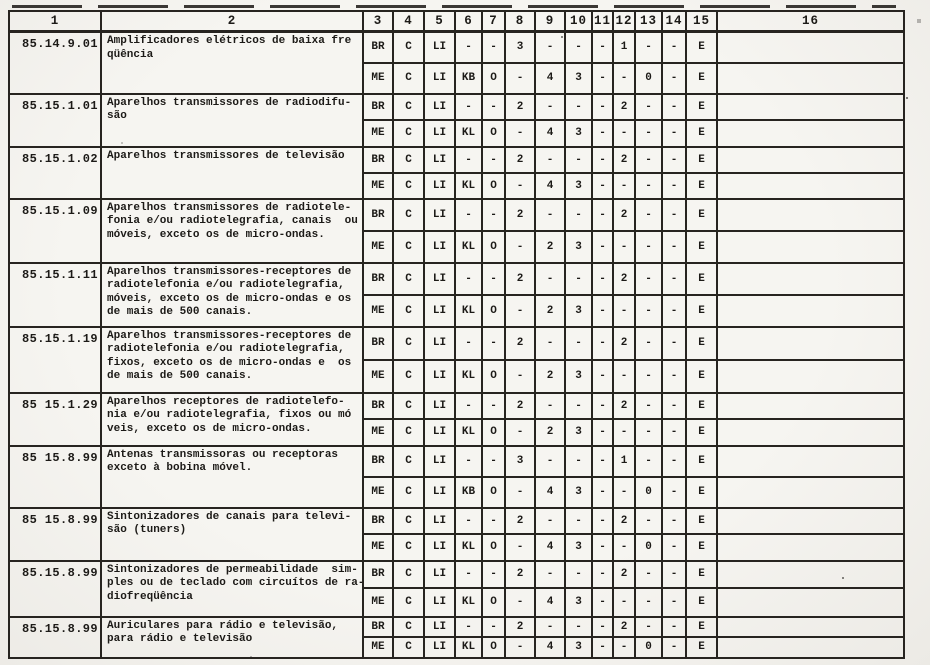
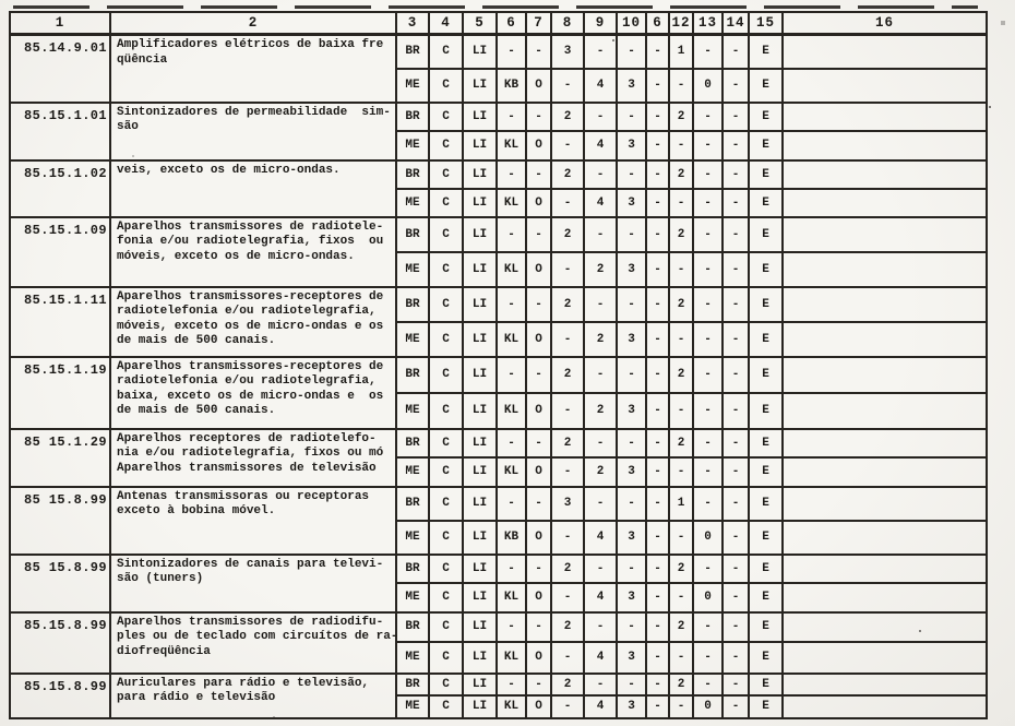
- 1	2	3	4	5	6	7	8	9	10	11	12	13	14	15	16
+ 1	2	3	4	5	6	7	8	9	10	6	12	13	14	15	16
  85.14.9.01	Amplificadores elétricos de baixa freqüência	BR	C	LI	-	-	3	-	-	-	1	-	-	E
  ME	C	LI	KB	O	-	4	3	-	-	0	-	E
- 85.15.1.01	Aparelhos transmissores de radiodifu-são	BR	C	LI	-	-	2	-	-	-	2	-	-	E
+ 85.15.1.01	Sintonizadores de permeabilidade sim-são	BR	C	LI	-	-	2	-	-	-	2	-	-	E
  ME	C	LI	KL	O	-	4	3	-	-	-	-	E
- 85.15.1.02	Aparelhos transmissores de televisão	BR	C	LI	-	-	2	-	-	-	2	-	-	E
+ 85.15.1.02	veis, exceto os de micro-ondas.	BR	C	LI	-	-	2	-	-	-	2	-	-	E
  ME	C	LI	KL	O	-	4	3	-	-	-	-	E
- 85.15.1.09	Aparelhos transmissores de radiotele-fonia e/ou radiotelegrafia, canais oumóveis, exceto os de micro-ondas.	BR	C	LI	-	-	2	-	-	-	2	-	-	E
+ 85.15.1.09	Aparelhos transmissores de radiotele-fonia e/ou radiotelegrafia, fixos oumóveis, exceto os de micro-ondas.	BR	C	LI	-	-	2	-	-	-	2	-	-	E
  ME	C	LI	KL	O	-	2	3	-	-	-	-	E
  85.15.1.11	Aparelhos transmissores-receptores deradiotelefonia e/ou radiotelegrafia,móveis, exceto os de micro-ondas e osde mais de 500 canais.	BR	C	LI	-	-	2	-	-	-	2	-	-	E
  ME	C	LI	KL	O	-	2	3	-	-	-	-	E
- 85.15.1.19	Aparelhos transmissores-receptores deradiotelefonia e/ou radiotelegrafia,fixos, exceto os de micro-ondas e osde mais de 500 canais.	BR	C	LI	-	-	2	-	-	-	2	-	-	E
+ 85.15.1.19	Aparelhos transmissores-receptores deradiotelefonia e/ou radiotelegrafia,baixa, exceto os de micro-ondas e osde mais de 500 canais.	BR	C	LI	-	-	2	-	-	-	2	-	-	E
  ME	C	LI	KL	O	-	2	3	-	-	-	-	E
- 85 15.1.29	Aparelhos receptores de radiotelefo-nia e/ou radiotelegrafia, fixos ou móveis, exceto os de micro-ondas.	BR	C	LI	-	-	2	-	-	-	2	-	-	E
+ 85 15.1.29	Aparelhos receptores de radiotelefo-nia e/ou radiotelegrafia, fixos ou móAparelhos transmissores de televisão	BR	C	LI	-	-	2	-	-	-	2	-	-	E
  ME	C	LI	KL	O	-	2	3	-	-	-	-	E
  85 15.8.99	Antenas transmissoras ou receptorasexceto à bobina móvel.	BR	C	LI	-	-	3	-	-	-	1	-	-	E
  ME	C	LI	KB	O	-	4	3	-	-	0	-	E
  85 15.8.99	Sintonizadores de canais para televi-são (tuners)	BR	C	LI	-	-	2	-	-	-	2	-	-	E
  ME	C	LI	KL	O	-	4	3	-	-	0	-	E
- 85.15.8.99	Sintonizadores de permeabilidade sim-ples ou de teclado com circuítos de ra-diofreqüência	BR	C	LI	-	-	2	-	-	-	2	-	-	E
+ 85.15.8.99	Aparelhos transmissores de radiodifu-ples ou de teclado com circuítos de ra-diofreqüência	BR	C	LI	-	-	2	-	-	-	2	-	-	E
  ME	C	LI	KL	O	-	4	3	-	-	-	-	E
  85.15.8.99	Auriculares para rádio e televisão,para rádio e televisão	BR	C	LI	-	-	2	-	-	-	2	-	-	E
  ME	C	LI	KL	O	-	4	3	-	-	0	-	E
